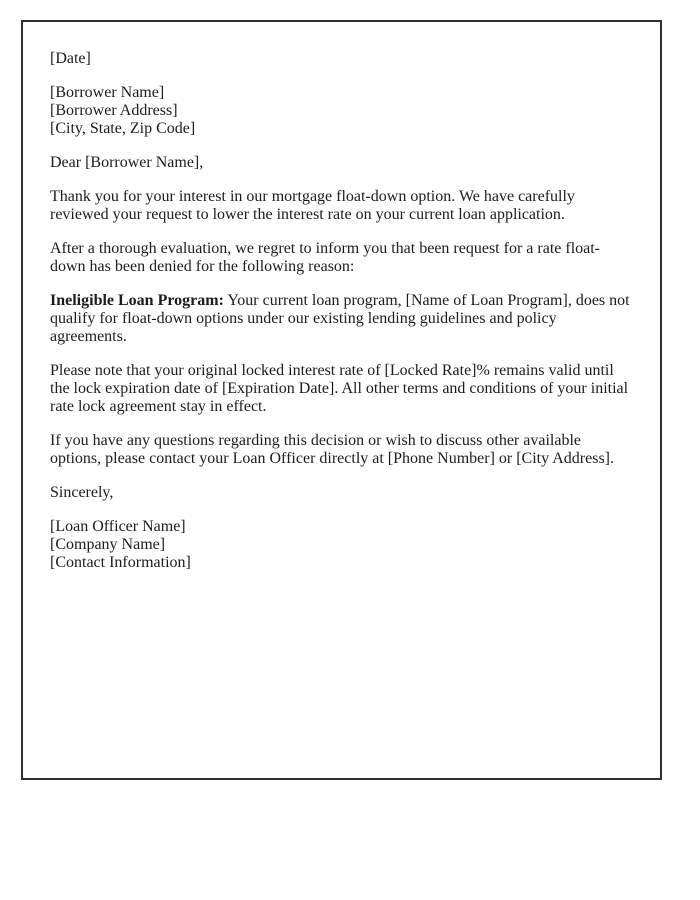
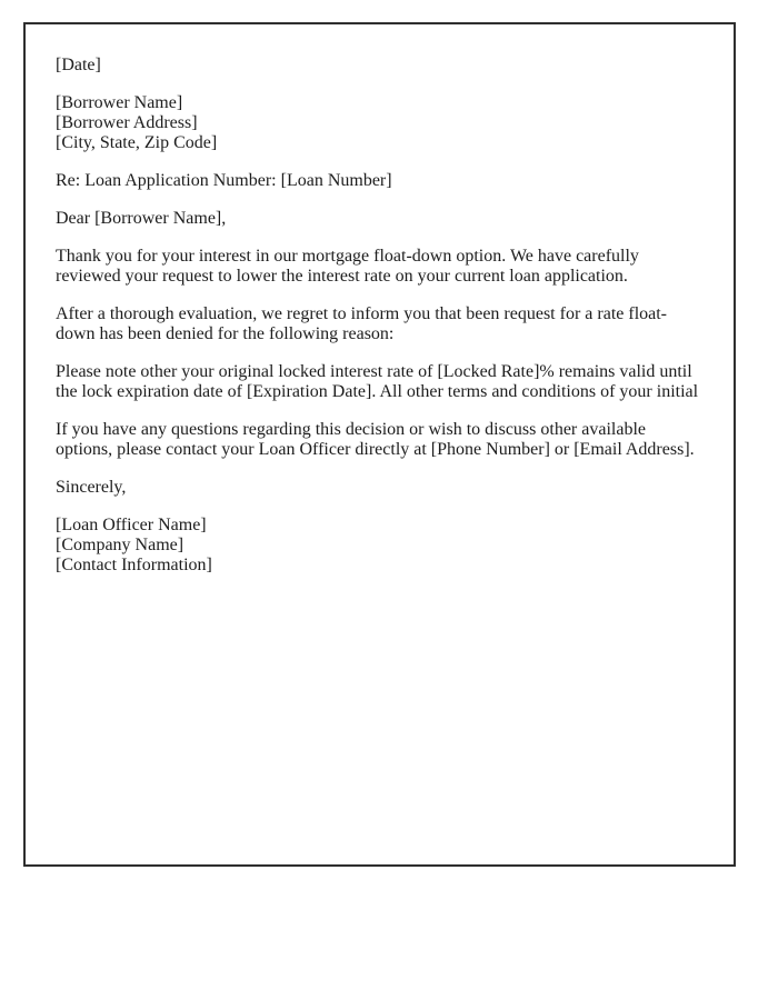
  [Date]
  [Borrower Name]
  [Borrower Address]
  [City, State, Zip Code]
+ Re: Loan Application Number: [Loan Number]
  Dear [Borrower Name],
  Thank you for your interest in our mortgage float-down option. We have carefully
  reviewed your request to lower the interest rate on your current loan application.
  After a thorough evaluation, we regret to inform you that been request for a rate float-
  down has been denied for the following reason:
- Ineligible Loan Program: Your current loan program, [Name of Loan Program], does not
- qualify for float-down options under our existing lending guidelines and policy
- agreements.
- Please note that your original locked interest rate of [Locked Rate]% remains valid until
+ Please note other your original locked interest rate of [Locked Rate]% remains valid until
  the lock expiration date of [Expiration Date]. All other terms and conditions of your initial
- rate lock agreement stay in effect.
  If you have any questions regarding this decision or wish to discuss other available
- options, please contact your Loan Officer directly at [Phone Number] or [City Address].
+ options, please contact your Loan Officer directly at [Phone Number] or [Email Address].
  Sincerely,
  [Loan Officer Name]
  [Company Name]
  [Contact Information]
